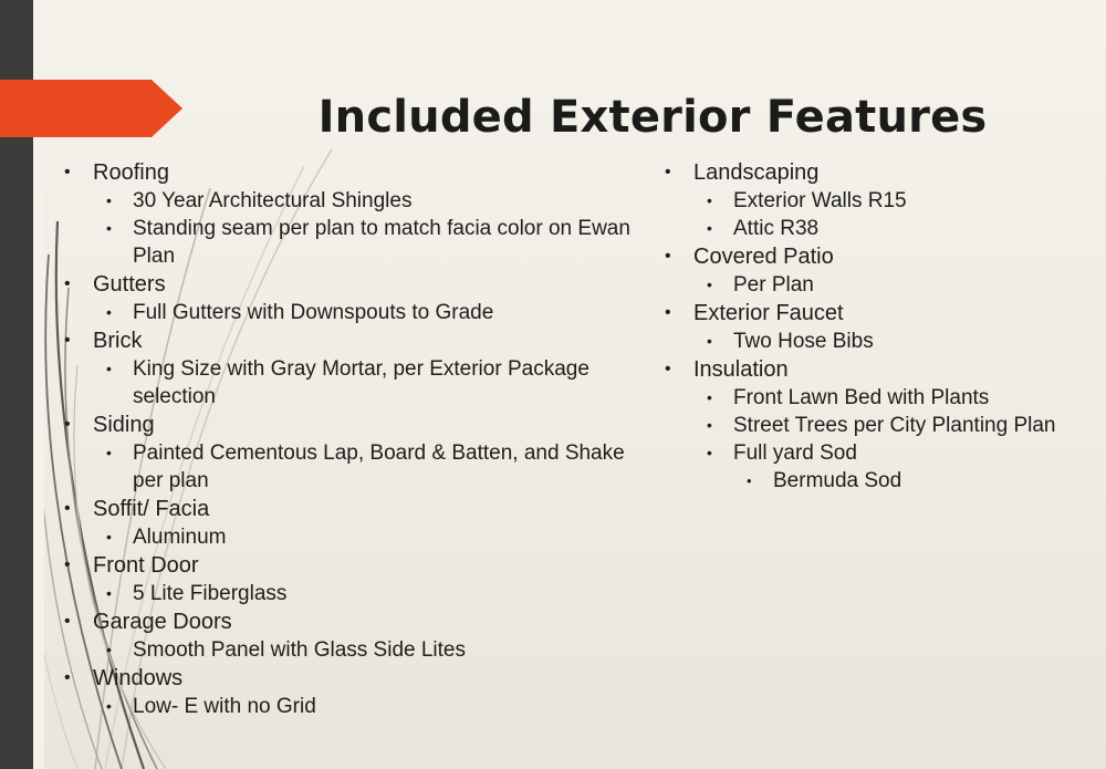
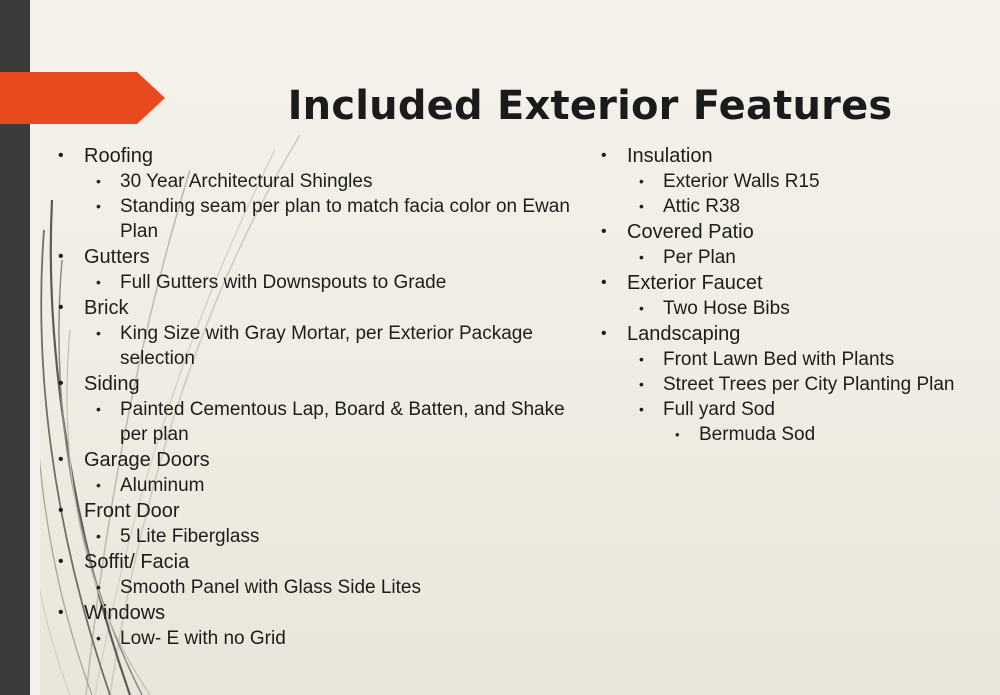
  Included Exterior Features
  •
  Roofing
  •
  30 Year Architectural Shingles
  •
  Standing seam per plan to match facia color on Ewan Plan
  •
  Gutters
  •
  Full Gutters with Downspouts to Grade
  •
  Brick
  •
  King Size with Gray Mortar, per Exterior Package selection
  •
  Siding
  •
  Painted Cementous Lap, Board & Batten, and Shake per plan
  •
- Soffit/ Facia
+ Garage Doors
  •
  Aluminum
  •
  Front Door
  •
  5 Lite Fiberglass
  •
- Garage Doors
+ Soffit/ Facia
  •
  Smooth Panel with Glass Side Lites
  •
  Windows
  •
  Low- E with no Grid
  •
- Landscaping
+ Insulation
  •
  Exterior Walls R15
  •
  Attic R38
  •
  Covered Patio
  •
  Per Plan
  •
  Exterior Faucet
  •
  Two Hose Bibs
  •
- Insulation
+ Landscaping
  •
  Front Lawn Bed with Plants
  •
  Street Trees per City Planting Plan
  •
  Full yard Sod
  •
  Bermuda Sod
